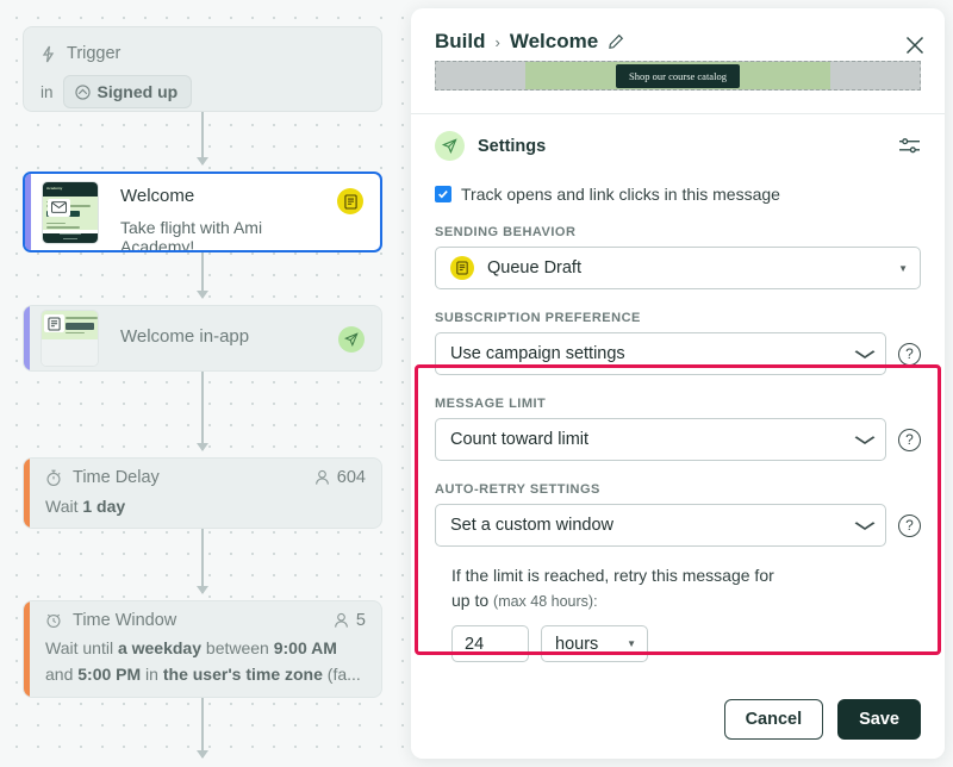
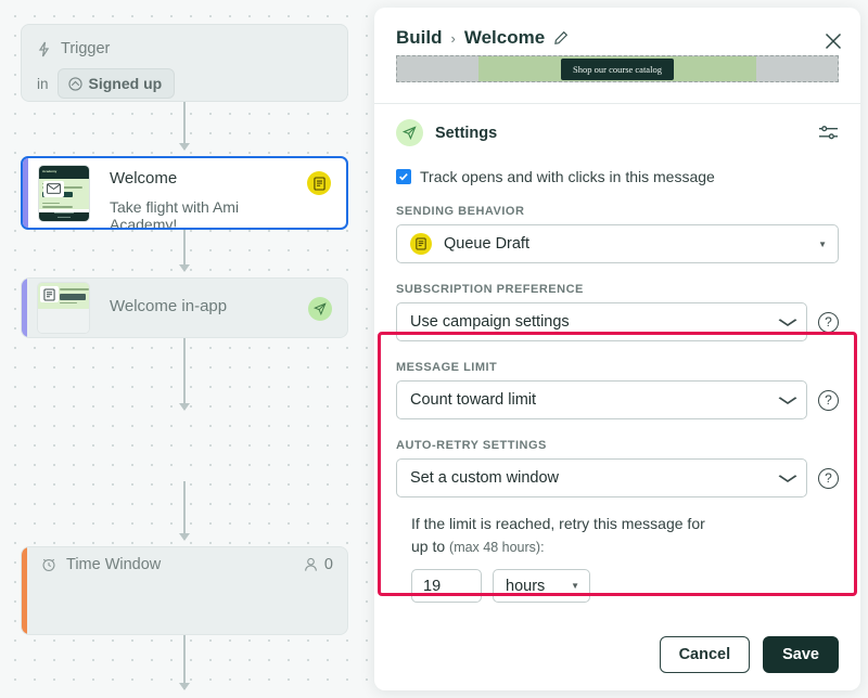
  Trigger
  in
  Signed up
  Welcome
  Take flight with Ami Academy!
  Welcome in-app
- Time Delay
- 604
- Wait 1 day
  Time Window
- 5
+ 0
- Wait until a weekday between 9:00 AM
- and 5:00 PM in the user's time zone (fa...
  Build
  ›
  Welcome
  Shop our course catalog
  Settings
- Track opens and link clicks in this message
+ Track opens and with clicks in this message
  SENDING BEHAVIOR
  Queue Draft
  ▼
  SUBSCRIPTION PREFERENCE
  Use campaign settings
  ?
  MESSAGE LIMIT
  Count toward limit
  ?
  AUTO-RETRY SETTINGS
  Set a custom window
  ?
  If the limit is reached, retry this message for
  up to (max 48 hours):
- 24
+ 19
  hours
  ▼
  Cancel
  Save
